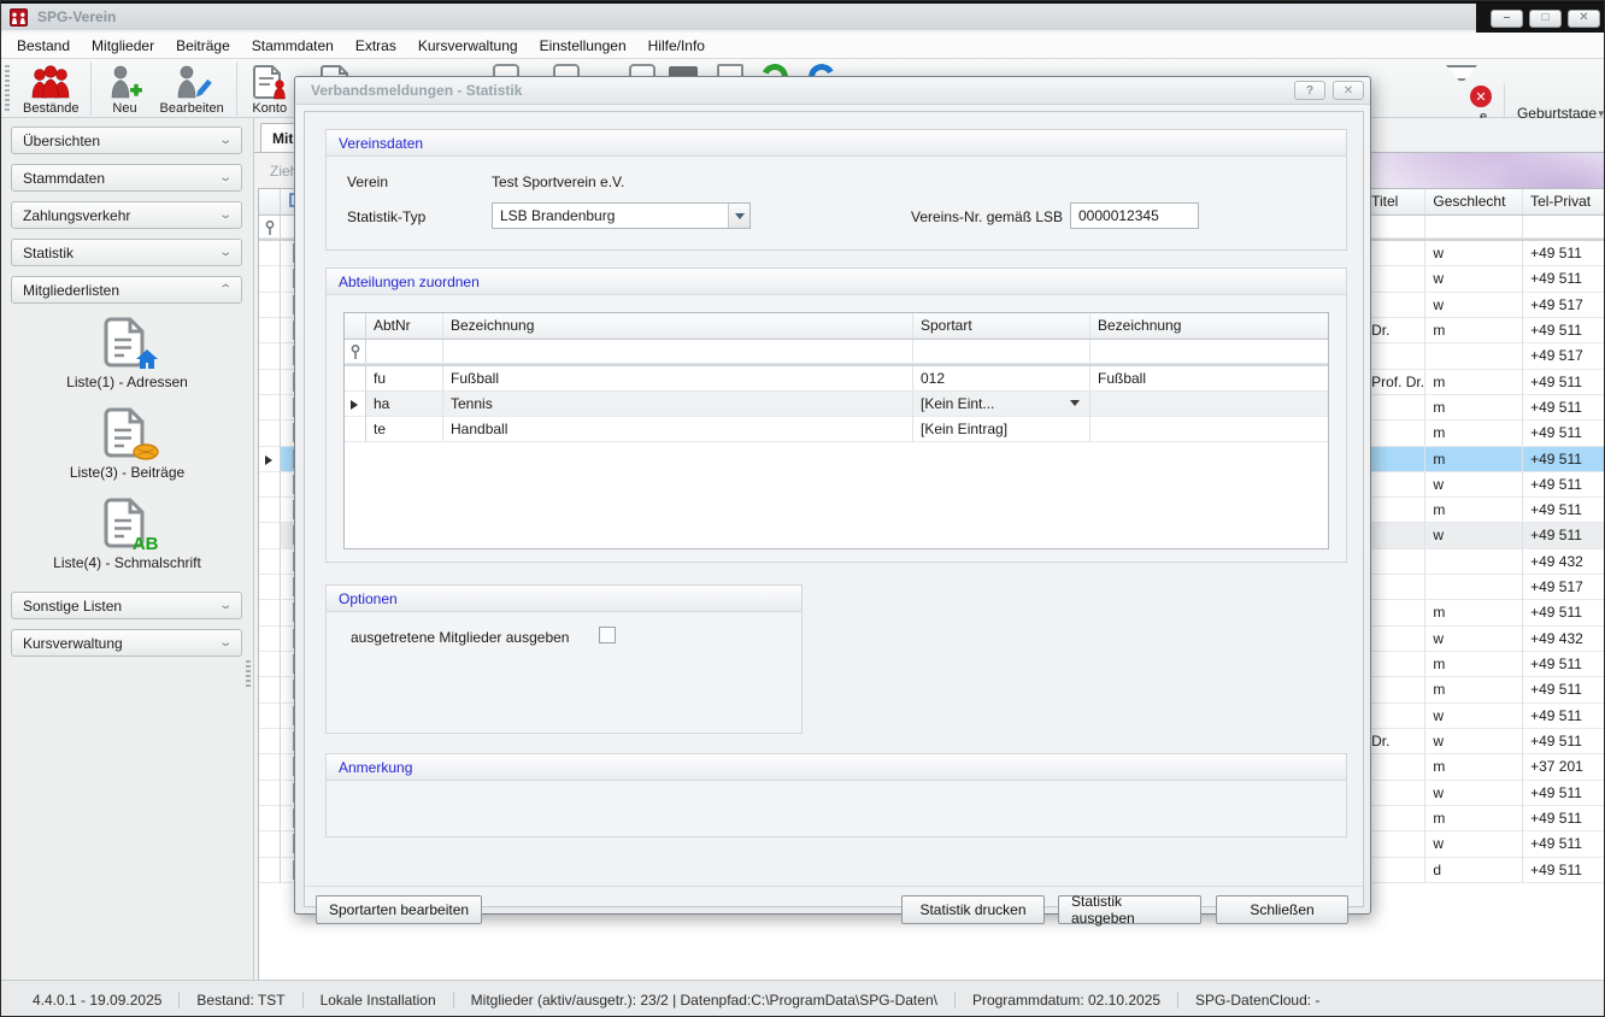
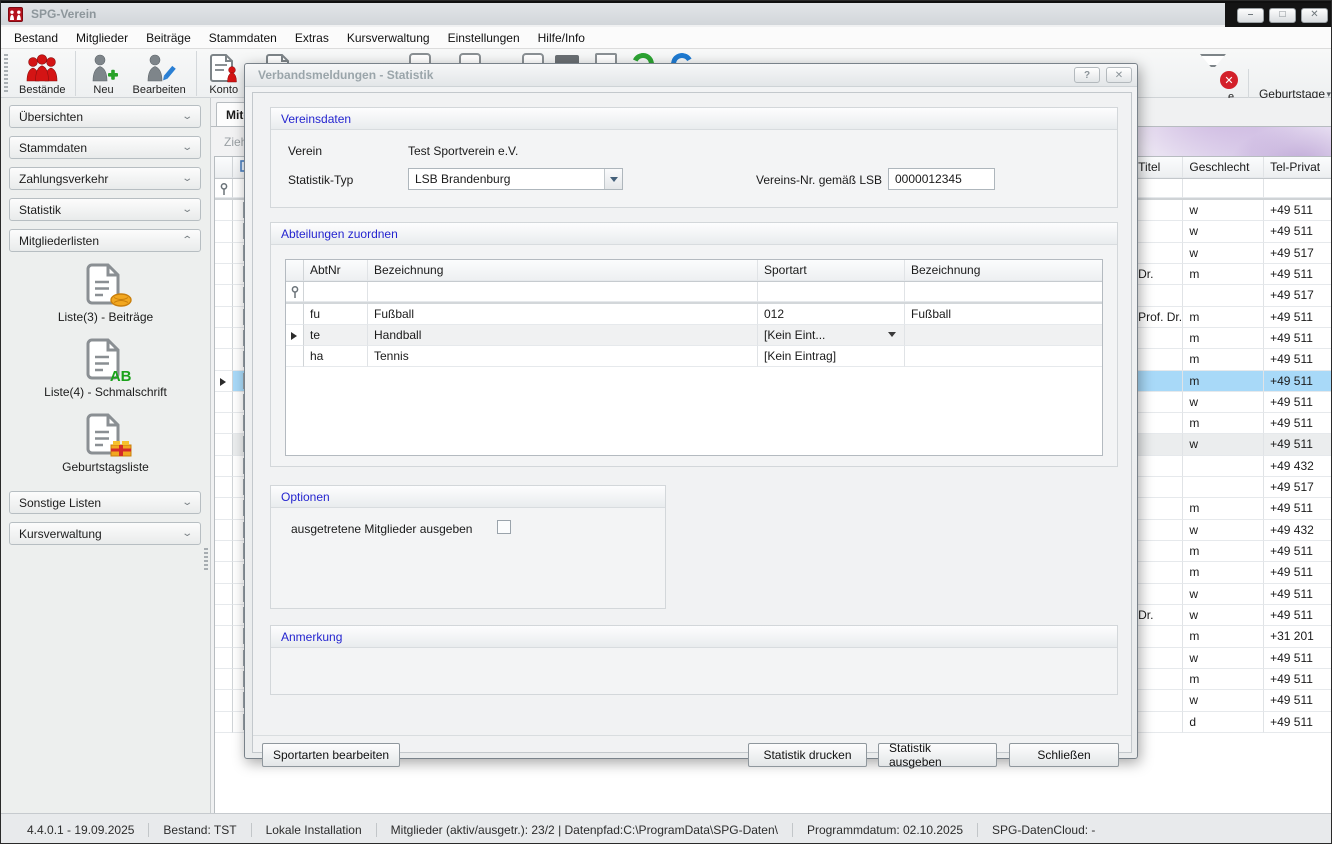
  SPG-Verein
  –
  □
  ✕
  Bestand
  Mitglieder
  Beiträge
  Stammdaten
  Extras
  Kursverwaltung
  Einstellungen
  Hilfe/Info
  Bestände
  Neu
  Bearbeiten
  Konto
  ✕
  e
  Geburtstage
  ▾
  Übersichten
  ⌄
  Stammdaten
  ⌄
  Zahlungsverkehr
  ⌄
  Statistik
  ⌄
  Mitgliederlisten
  ⌃
- Liste(1) - Adressen
  Liste(3) - Beiträge
  AB
  Liste(4) - Schmalschrift
+ Geburtstagsliste
  Sonstige Listen
  ⌄
  Kursverwaltung
  ⌄
  Titel
  Geschlecht
  Tel-Privat
  w
  +49 511
  w
  +49 511
  w
  +49 517
  Dr.
  m
  +49 511
  +49 517
  Prof. Dr.
  m
  +49 511
  m
  +49 511
  m
  +49 511
  m
  +49 511
  w
  +49 511
  m
  +49 511
  w
  +49 511
  +49 432
  +49 517
  m
  +49 511
  w
  +49 432
  m
  +49 511
  m
  +49 511
  w
  +49 511
  Dr.
  w
  +49 511
  m
- +37 201
+ +31 201
  w
  +49 511
  m
  +49 511
  w
  +49 511
  d
  +49 511
  Verbandsmeldungen - Statistik
  ?
  ✕
  Vereinsdaten
  Verein
  Test Sportverein e.V.
  Statistik-Typ
  LSB Brandenburg
  Vereins-Nr. gemäß LSB
  0000012345
  Abteilungen zuordnen
  AbtNr
  Bezeichnung
  Sportart
  Bezeichnung
  fu
  Fußball
  012
  Fußball
- ha
+ te
- Tennis
+ Handball
  [Kein Eint...
- te
+ ha
- Handball
+ Tennis
  [Kein Eintrag]
  Optionen
  ausgetretene Mitglieder ausgeben
  Anmerkung
  Sportarten bearbeiten
  Statistik drucken
  Statistik ausgeben
  Schließen
  4.4.0.1 - 19.09.2025
  Bestand: TST
  Lokale Installation
  Mitglieder (aktiv/ausgetr.): 23/2 | Datenpfad:C:\ProgramData\SPG-Daten\
  Programmdatum: 02.10.2025
  SPG-DatenCloud: -
